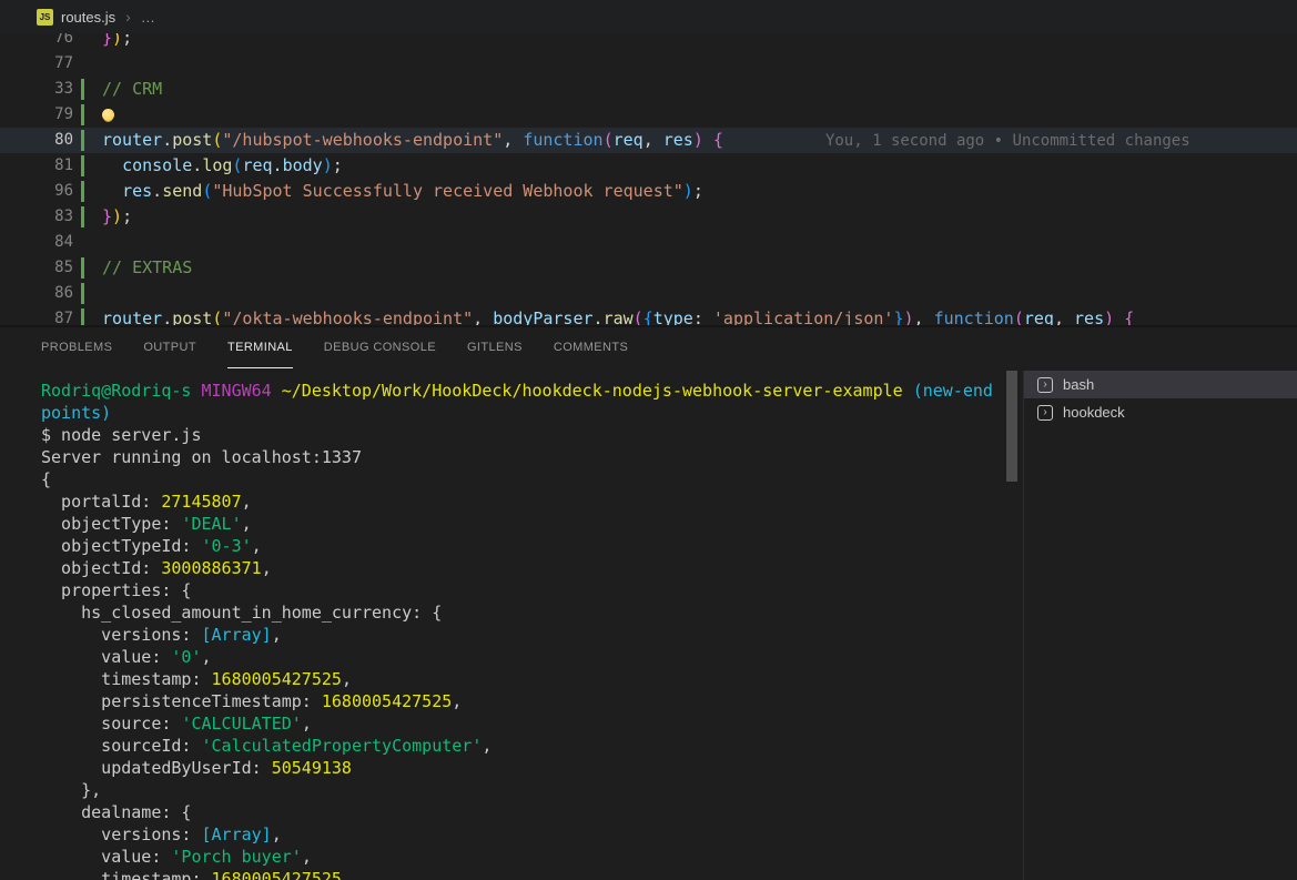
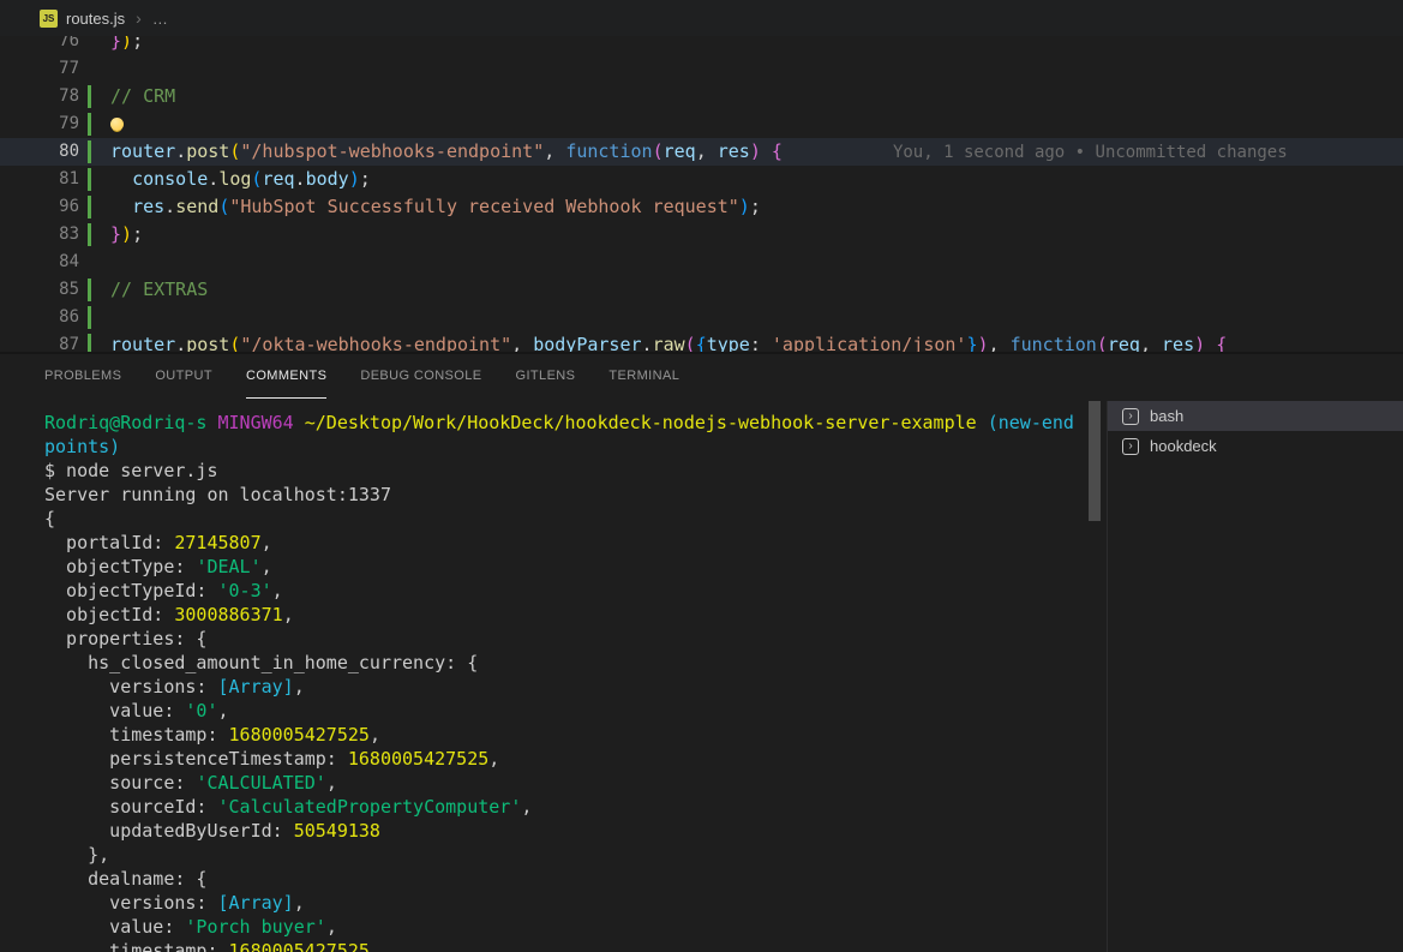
  JS
  routes.js
  ›
  …
  76
  });
  77
- 33
+ 78
  // CRM
  79
  80
  router.post("/hubspot-webhooks-endpoint", function(req, res) { You, 1 second ago • Uncommitted changes
  81
  console.log(req.body);
  96
  res.send("HubSpot Successfully received Webhook request");
  83
  });
  84
  85
  // EXTRAS
  86
  87
  router.post("/okta-webhooks-endpoint", bodyParser.raw({type: 'application/json'}), function(req, res) {
  PROBLEMS
  OUTPUT
- TERMINAL
+ COMMENTS
  DEBUG CONSOLE
  GITLENS
- COMMENTS
+ TERMINAL
  Rodriq@Rodriq-s MINGW64 ~/Desktop/Work/HookDeck/hookdeck-nodejs-webhook-server-example (new-end
  points)
  $ node server.js
  Server running on localhost:1337
  {
  portalId: 27145807,
  objectType: 'DEAL',
  objectTypeId: '0-3',
  objectId: 3000886371,
  properties: {
  hs_closed_amount_in_home_currency: {
  versions: [Array],
  value: '0',
  timestamp: 1680005427525,
  persistenceTimestamp: 1680005427525,
  source: 'CALCULATED',
  sourceId: 'CalculatedPropertyComputer',
  updatedByUserId: 50549138
  },
  dealname: {
  versions: [Array],
  value: 'Porch buyer',
  timestamp: 1680005427525
  bash
  hookdeck
